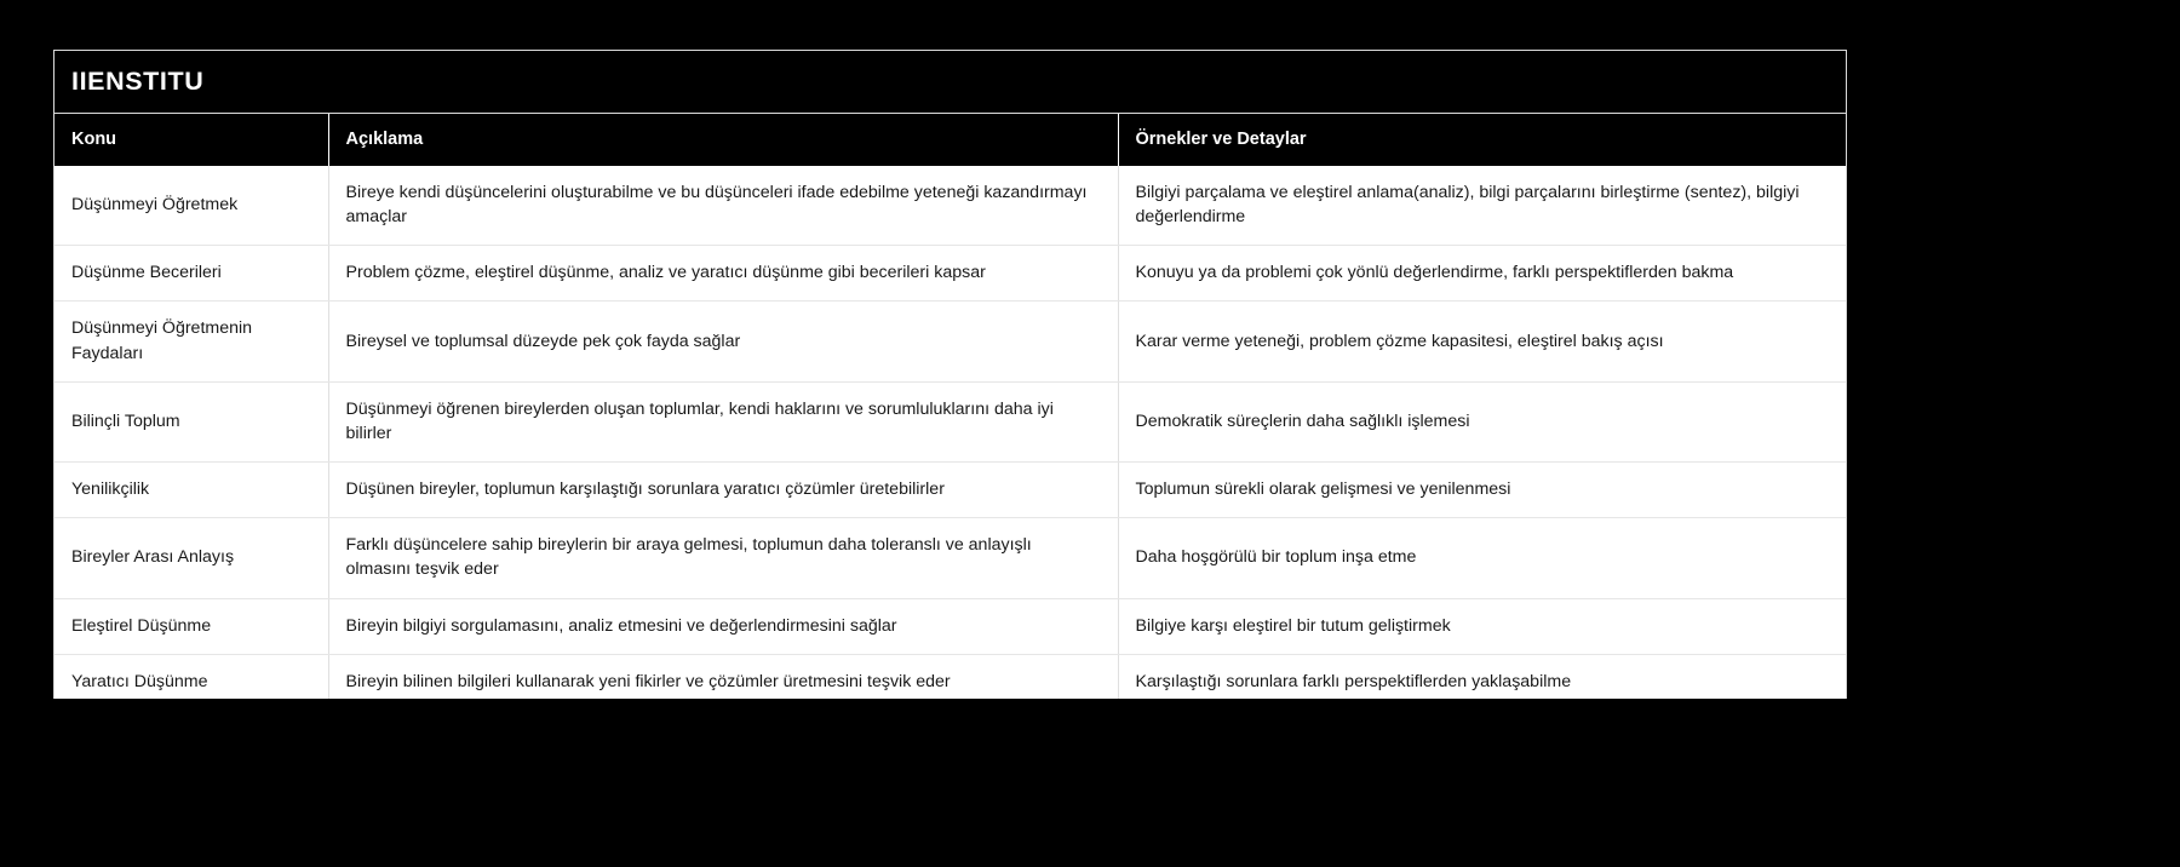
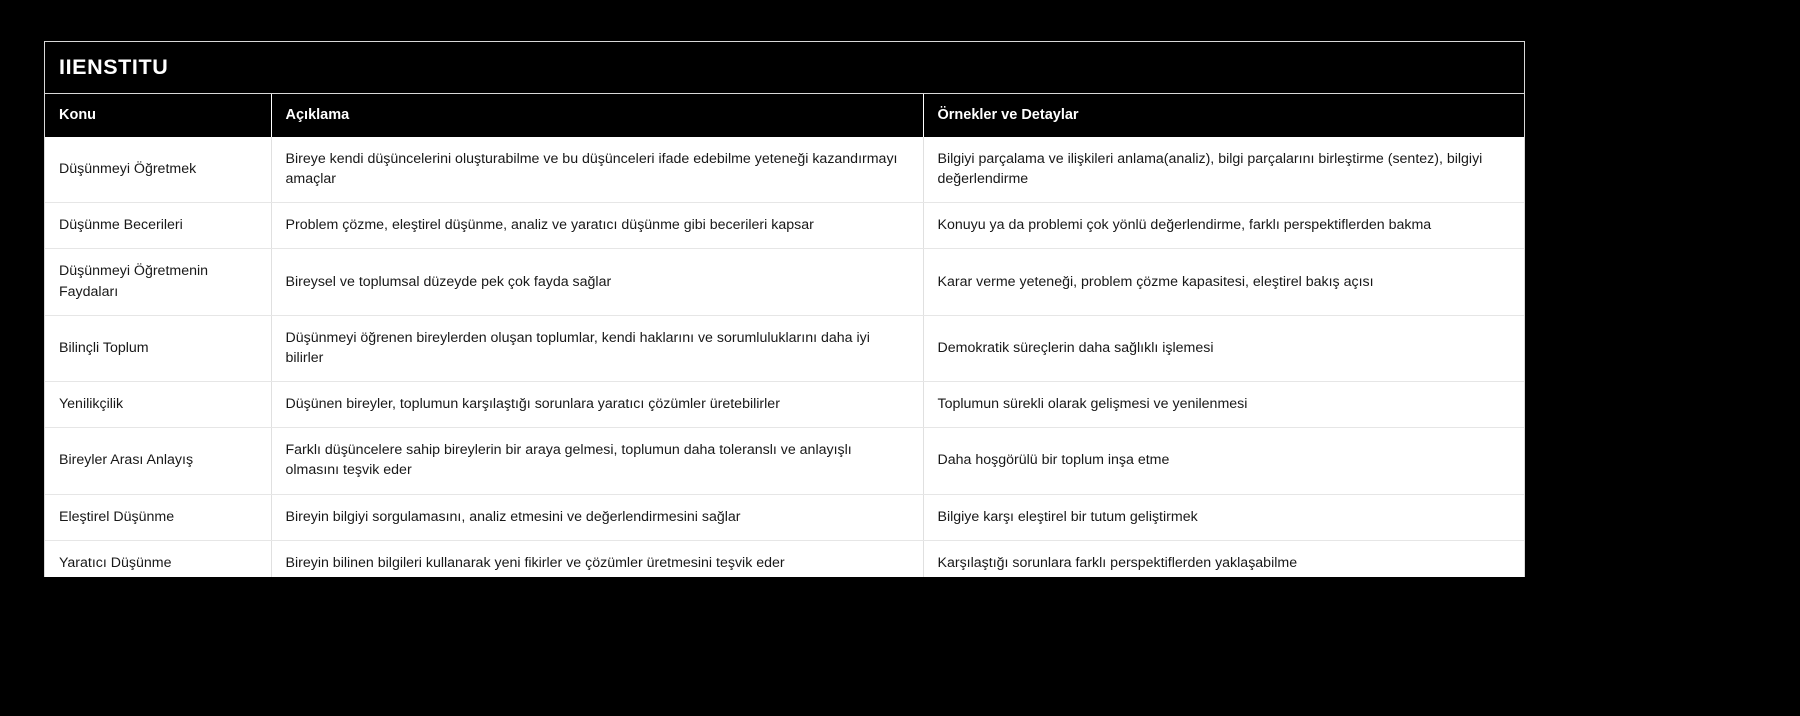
  IIENSTITU
  Konu	Açıklama	Örnekler ve Detaylar
- Düşünmeyi Öğretmek	Bireye kendi düşüncelerini oluşturabilme ve bu düşünceleri ifade edebilme yeteneği kazandırmayı amaçlar	Bilgiyi parçalama ve eleştirel anlama(analiz), bilgi parçalarını birleştirme (sentez), bilgiyi değerlendirme
+ Düşünmeyi Öğretmek	Bireye kendi düşüncelerini oluşturabilme ve bu düşünceleri ifade edebilme yeteneği kazandırmayı amaçlar	Bilgiyi parçalama ve ilişkileri anlama(analiz), bilgi parçalarını birleştirme (sentez), bilgiyi değerlendirme
  Düşünme Becerileri	Problem çözme, eleştirel düşünme, analiz ve yaratıcı düşünme gibi becerileri kapsar	Konuyu ya da problemi çok yönlü değerlendirme, farklı perspektiflerden bakma
  Düşünmeyi Öğretmenin Faydaları	Bireysel ve toplumsal düzeyde pek çok fayda sağlar	Karar verme yeteneği, problem çözme kapasitesi, eleştirel bakış açısı
  Bilinçli Toplum	Düşünmeyi öğrenen bireylerden oluşan toplumlar, kendi haklarını ve sorumluluklarını daha iyi bilirler	Demokratik süreçlerin daha sağlıklı işlemesi
  Yenilikçilik	Düşünen bireyler, toplumun karşılaştığı sorunlara yaratıcı çözümler üretebilirler	Toplumun sürekli olarak gelişmesi ve yenilenmesi
  Bireyler Arası Anlayış	Farklı düşüncelere sahip bireylerin bir araya gelmesi, toplumun daha toleranslı ve anlayışlı olmasını teşvik eder	Daha hoşgörülü bir toplum inşa etme
  Eleştirel Düşünme	Bireyin bilgiyi sorgulamasını, analiz etmesini ve değerlendirmesini sağlar	Bilgiye karşı eleştirel bir tutum geliştirmek
  Yaratıcı Düşünme	Bireyin bilinen bilgileri kullanarak yeni fikirler ve çözümler üretmesini teşvik eder	Karşılaştığı sorunlara farklı perspektiflerden yaklaşabilme
